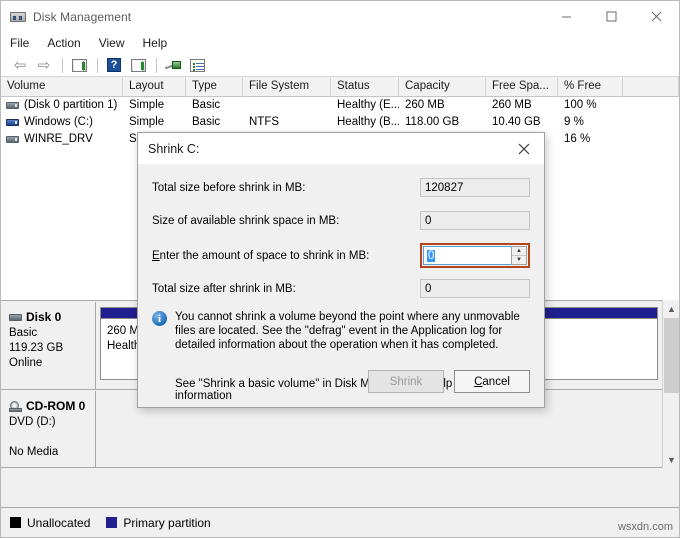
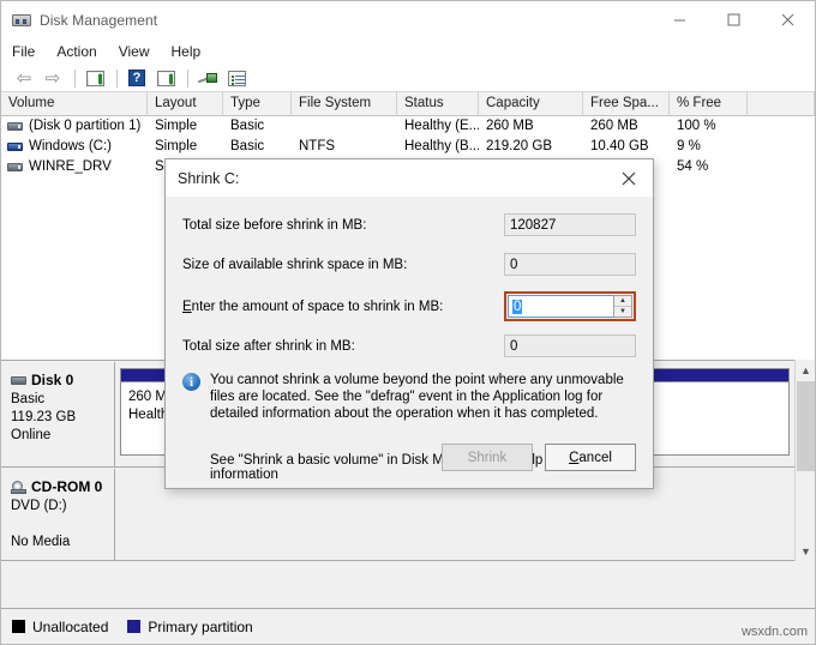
  Disk Management
  File
  Action
  View
  Help
  ⇦
  ⇨
  ?
  Volume
  Layout
  Type
  File System
  Status
  Capacity
  Free Spa...
  % Free
  (Disk 0 partition 1)
  Simple
  Basic
  Healthy (E...
  260 MB
  260 MB
  100 %
  Windows (C:)
  Simple
  Basic
  NTFS
  Healthy (B...
- 118.00 GB
+ 219.20 GB
  10.40 GB
  9 %
  WINRE_DRV
- 16 %
+ 54 %
  Disk 0
  Basic
  119.23 GB
  Online
  260 M
  Healt
  CD-ROM 0
  DVD (D:)
  No Media
  ▲
  ▼
  Unallocated
  Primary partition
  Shrink C:
  Total size before shrink in MB:
  120827
  Size of available shrink space in MB:
  0
  Enter the amount of space to shrink in MB:
  0
  Total size after shrink in MB:
  0
  i
  You cannot shrink a volume beyond the point where any unmovable files are located. See the "defrag" event in the Application log for detailed information about the operation when it has completed.
  See "Shrink a basic volume" in Disk Mlp information
  Shrink
  C
  ancel
  wsxdn.com
